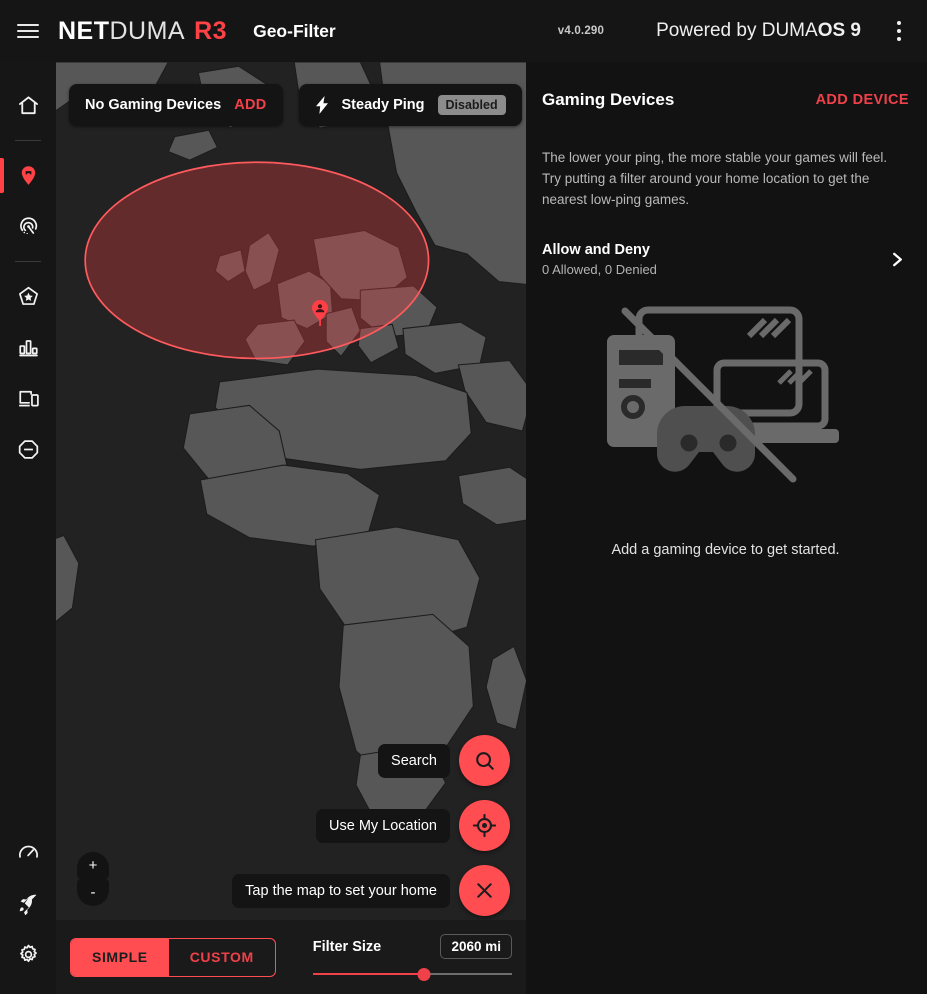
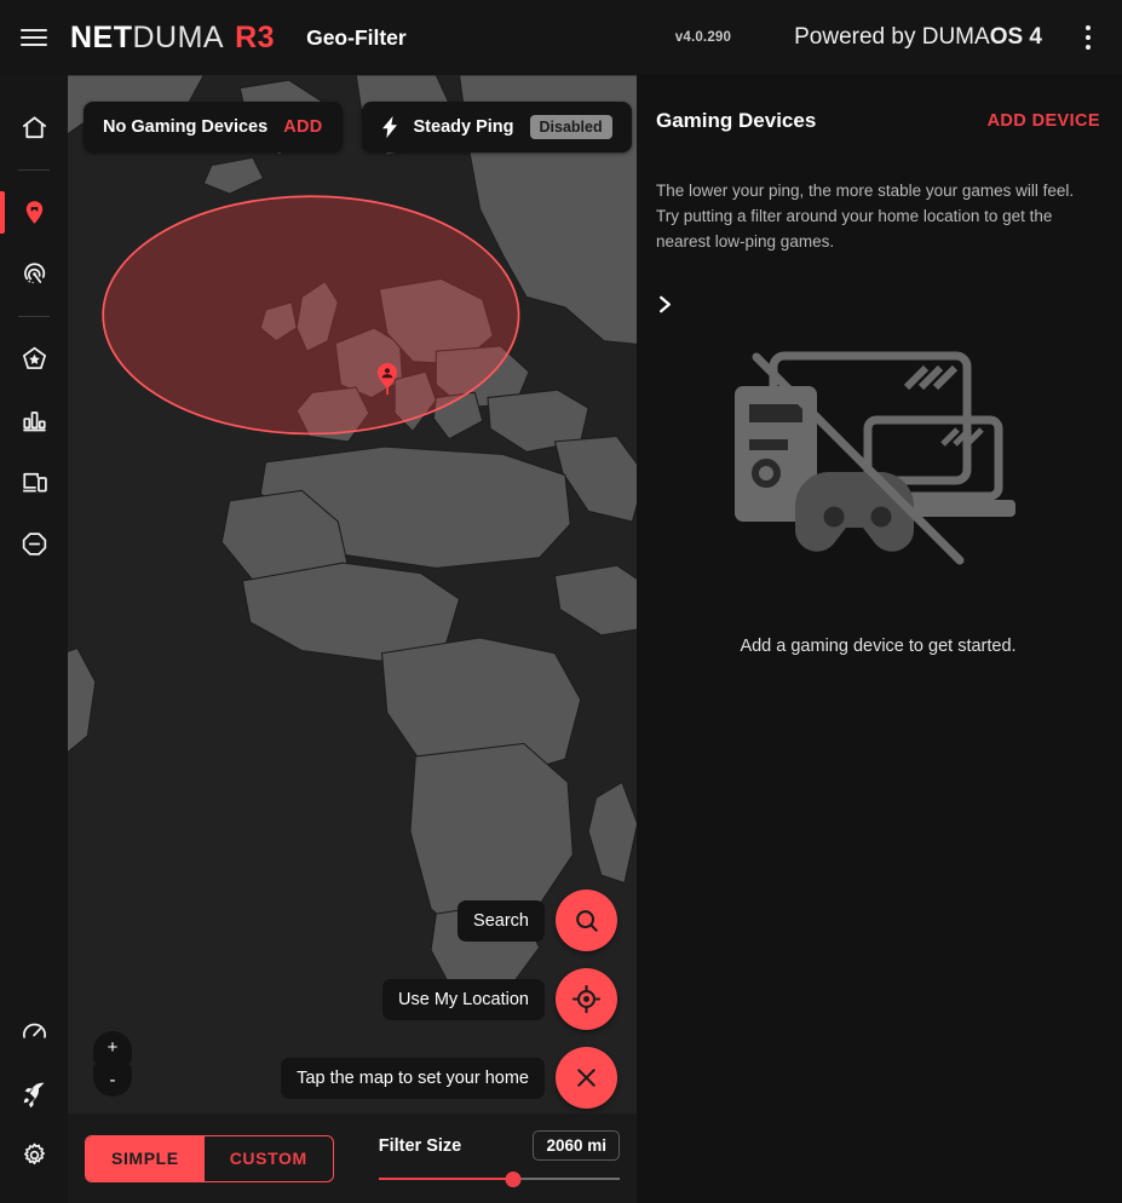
  NET
  DUMA
  R3
  Geo-Filter
  v4.0.290
- Powered by DUMAOS 9
+ Powered by DUMAOS 4
  No Gaming Devices
  ADD
  Steady Ping
  Disabled
  +
  -
  Search
  Use My Location
  Tap the map to set your home
  Gaming Devices
  ADD DEVICE
  The lower your ping, the more stable your games will feel. Try putting a filter around your home location to get the nearest low-ping games.
- Allow and Deny
- 0 Allowed, 0 Denied
  Add a gaming device to get started.
  SIMPLE
  CUSTOM
  Filter Size
  2060 mi
